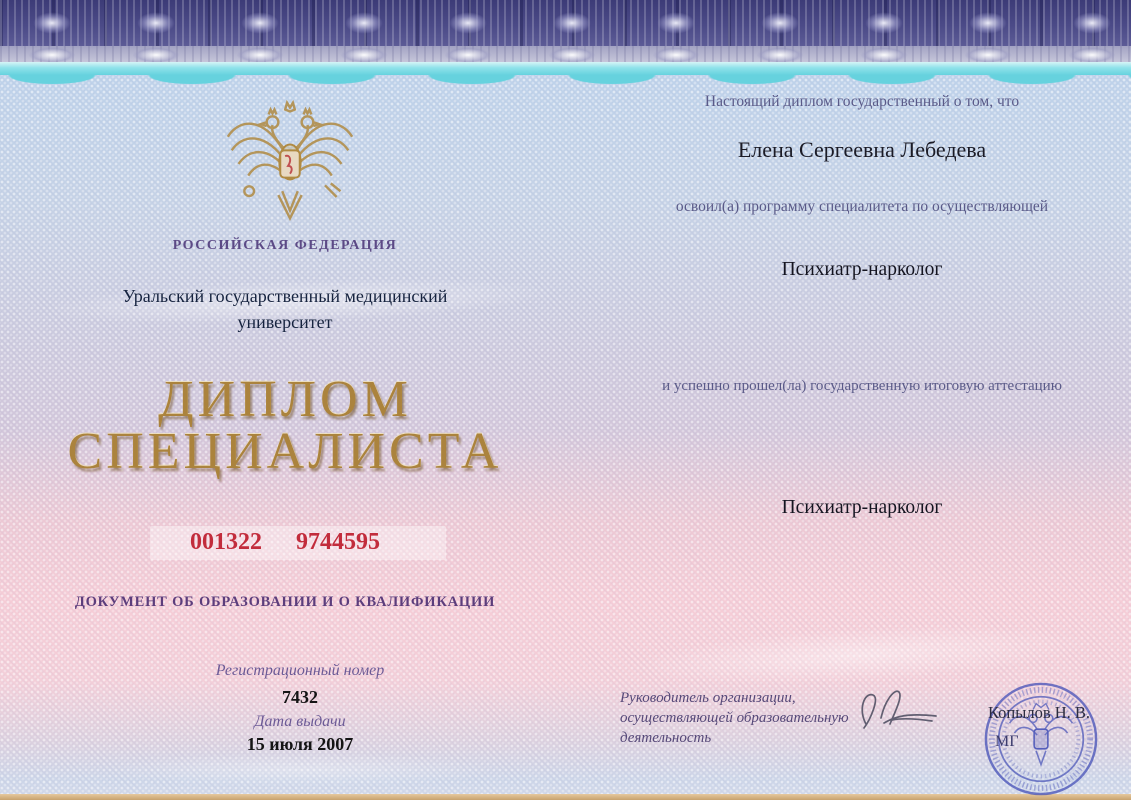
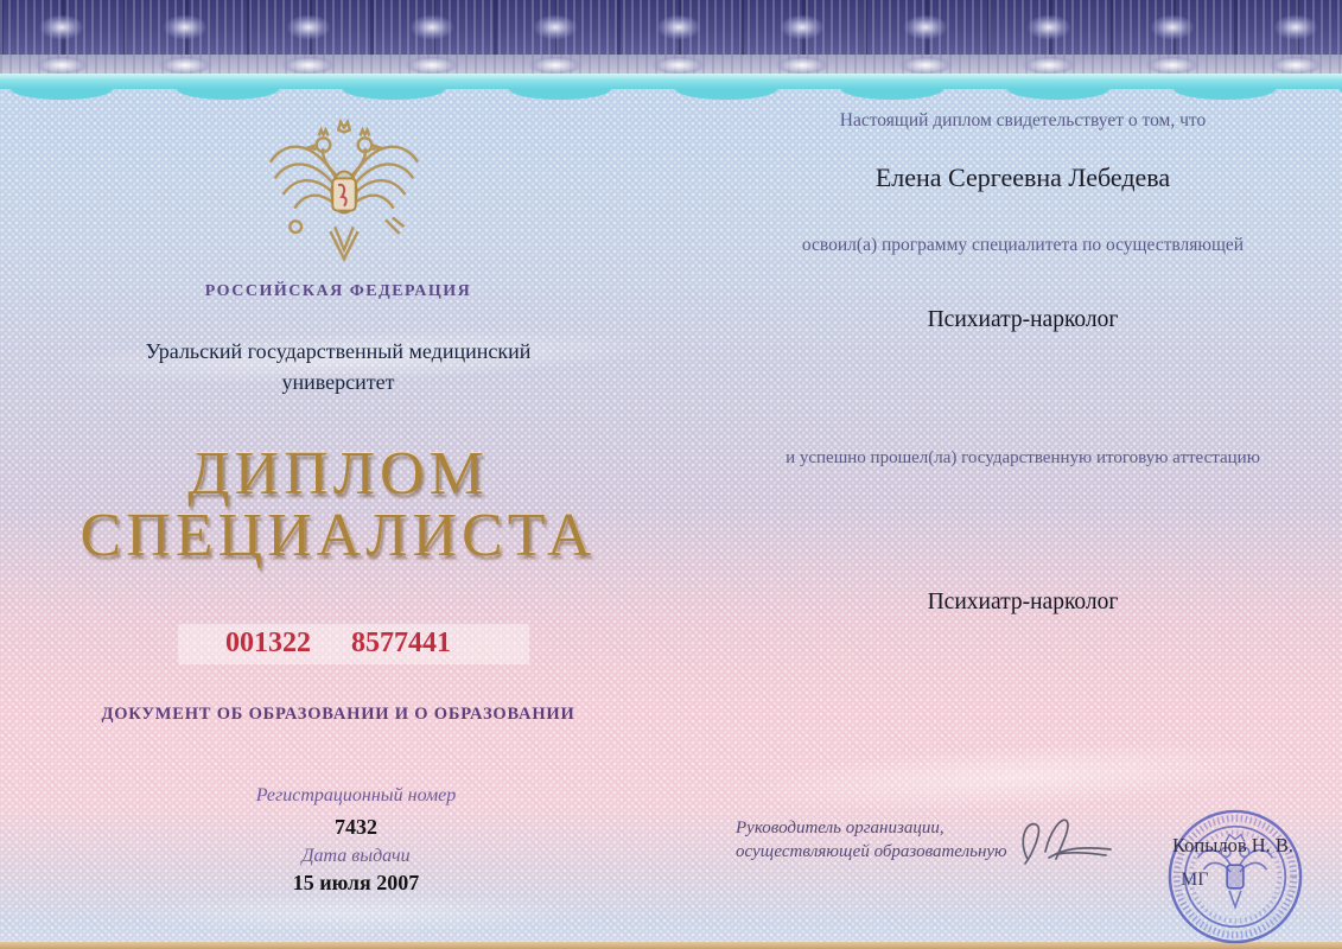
  РОССИЙСКАЯ ФЕДЕРАЦИЯ
  Уральский государственный медицинский
  университет
  ДИПЛОМ
  СПЕЦИАЛИСТА
  001322
- 9744595
+ 8577441
- ДОКУМЕНТ ОБ ОБРАЗОВАНИИ И О КВАЛИФИКАЦИИ
+ ДОКУМЕНТ ОБ ОБРАЗОВАНИИ И О ОБРАЗОВАНИИ
  Регистрационный номер
  7432
  Дата выдачи
  15 июля 2007
- Настоящий диплом государственный о том, что
+ Настоящий диплом свидетельствует о том, что
  Елена Сергеевна Лебедева
  освоил(а) программу специалитета по осуществляющей
  Психиатр-нарколог
  и успешно прошел(ла) государственную итоговую аттестацию
  Психиатр-нарколог
  Руководитель организации,
  осуществляющей образовательную
- деятельность
  Копылов Н. В.
  МГ
